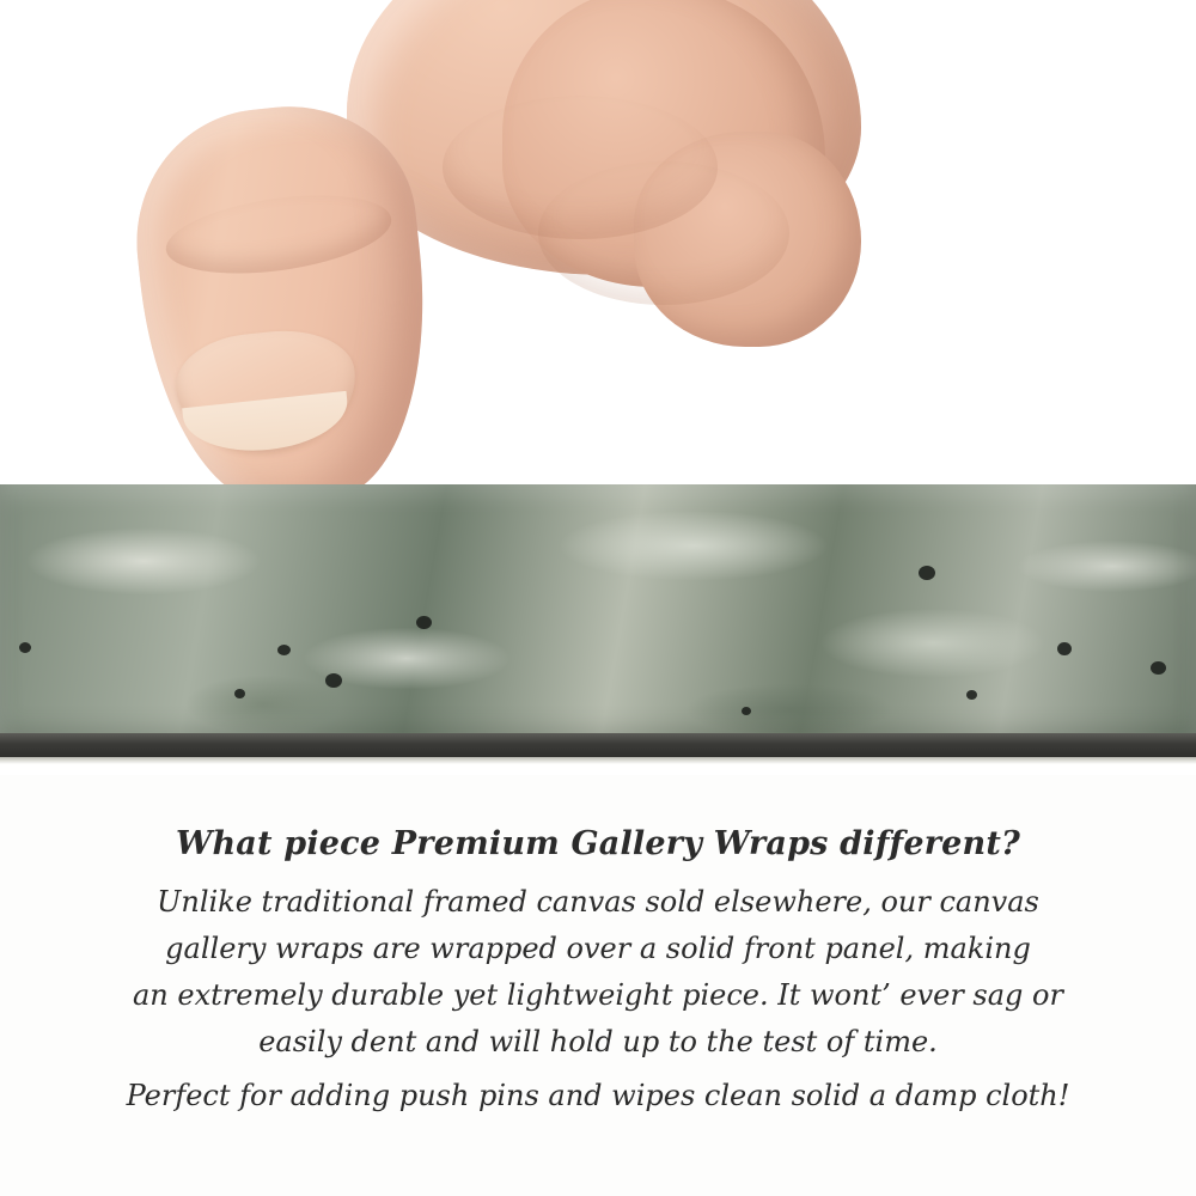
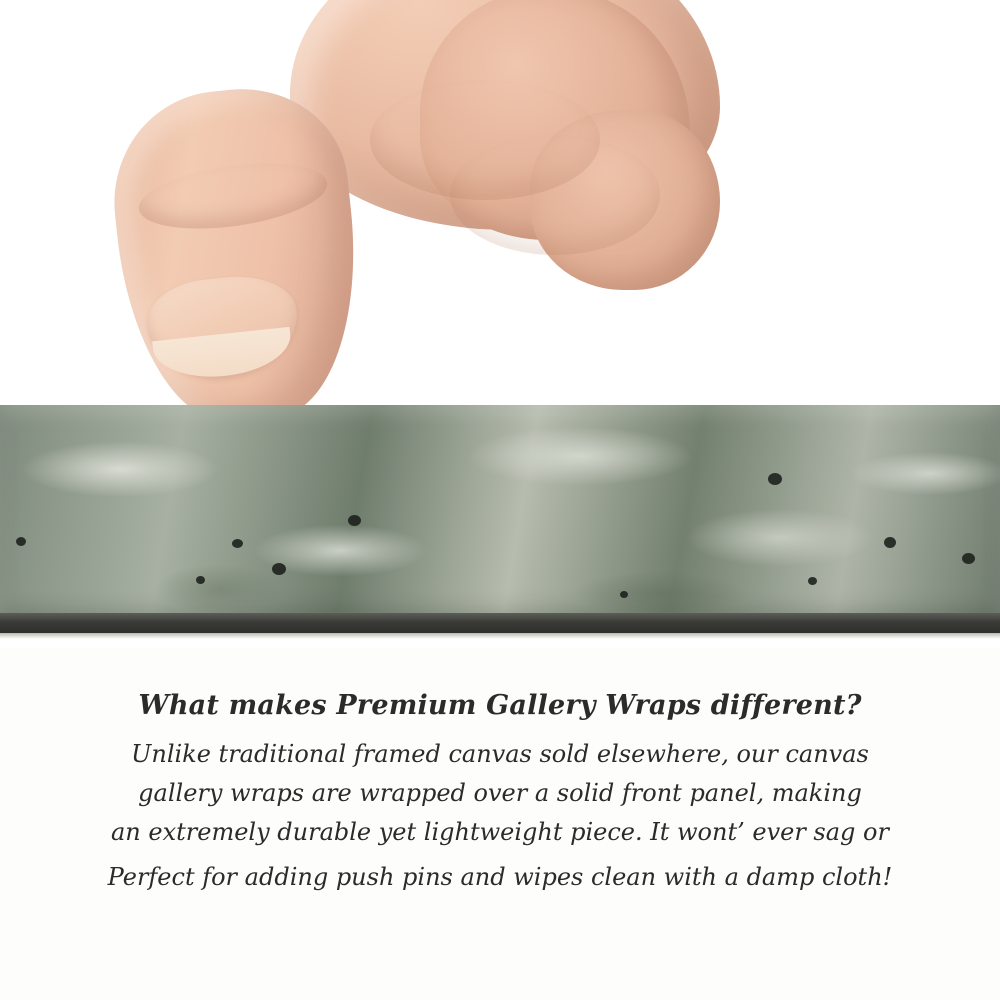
- What piece Premium Gallery Wraps different?
+ What makes Premium Gallery Wraps different?
  Unlike traditional framed canvas sold elsewhere, our canvas
  gallery wraps are wrapped over a solid front panel, making
  an extremely durable yet lightweight piece. It wont’ ever sag or
- easily dent and will hold up to the test of time.
- Perfect for adding push pins and wipes clean solid a damp cloth!
+ Perfect for adding push pins and wipes clean with a damp cloth!
